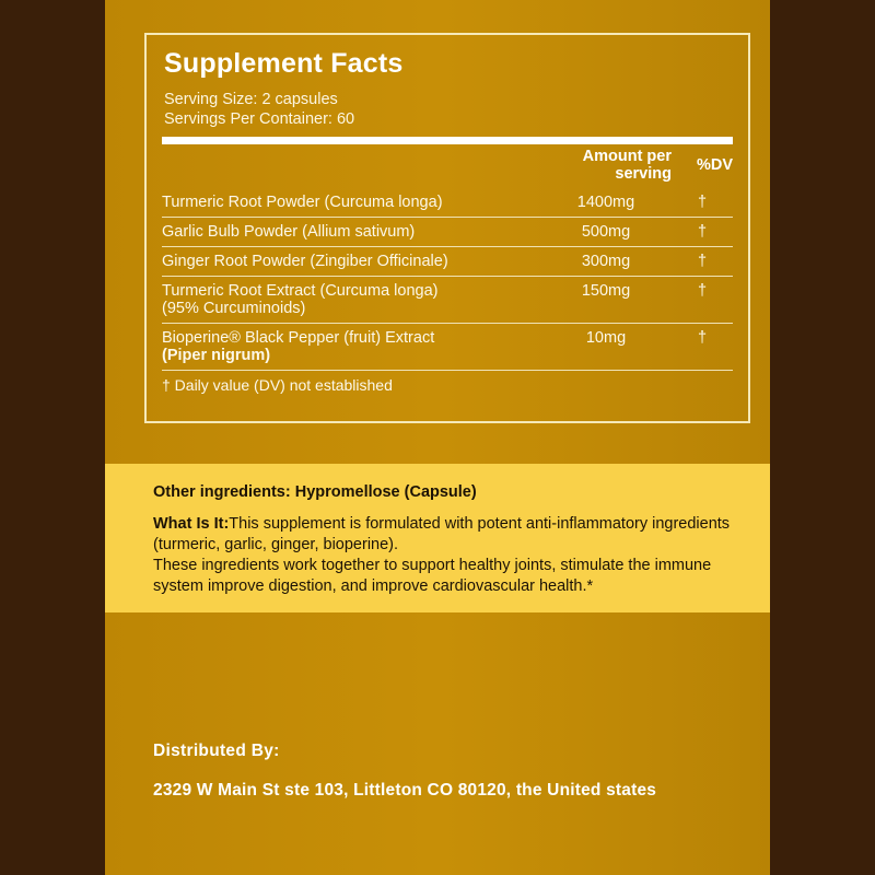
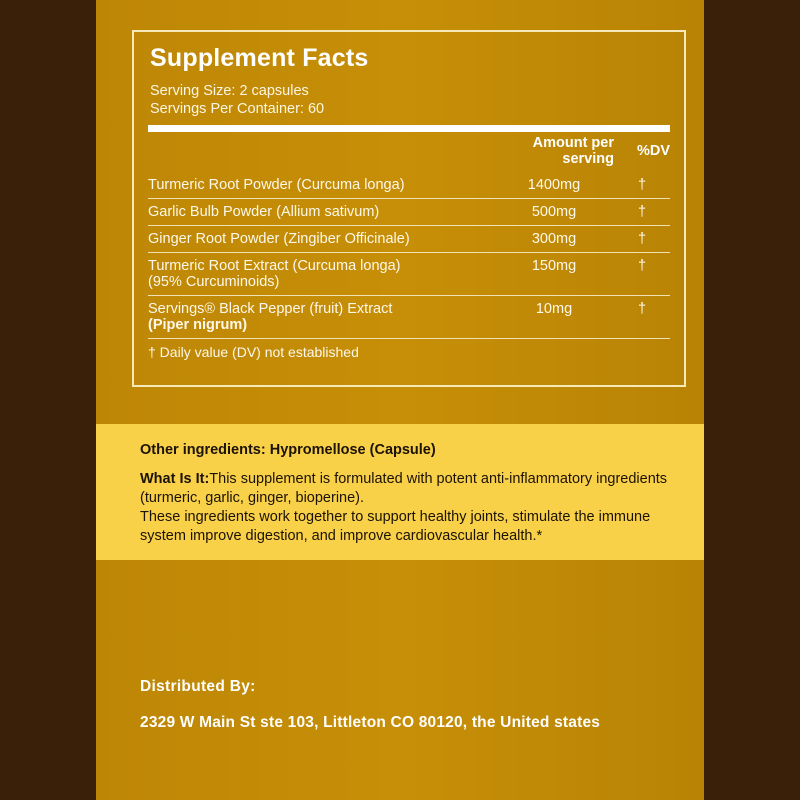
  Supplement Facts
  Serving Size: 2 capsules
  Servings Per Container: 60
  	Amount per serving	%DV
  Turmeric Root Powder (Curcuma longa)	1400mg	†
  Garlic Bulb Powder (Allium sativum)	500mg	†
  Ginger Root Powder (Zingiber Officinale)	300mg	†
  Turmeric Root Extract (Curcuma longa) (95% Curcuminoids)	150mg	†
- Bioperine® Black Pepper (fruit) Extract (Piper nigrum)	10mg	†
+ Servings® Black Pepper (fruit) Extract (Piper nigrum)	10mg	†
  † Daily value (DV) not established
  Other ingredients: Hypromellose (Capsule)
  What Is It:This supplement is formulated with potent anti-inflammatory ingredients (turmeric, garlic, ginger, bioperine).
  These ingredients work together to support healthy joints, stimulate the immune system improve digestion, and improve cardiovascular health.*
  Distributed By:
  2329 W Main St ste 103, Littleton CO 80120, the United states
